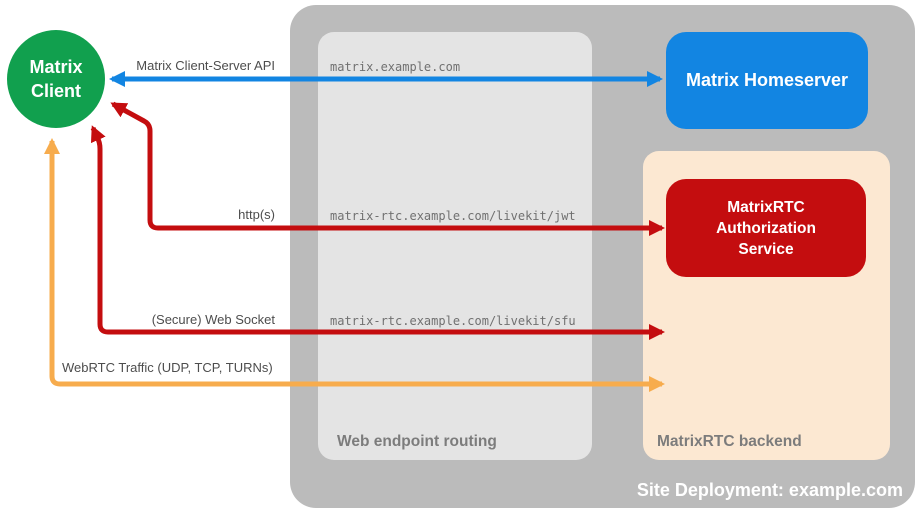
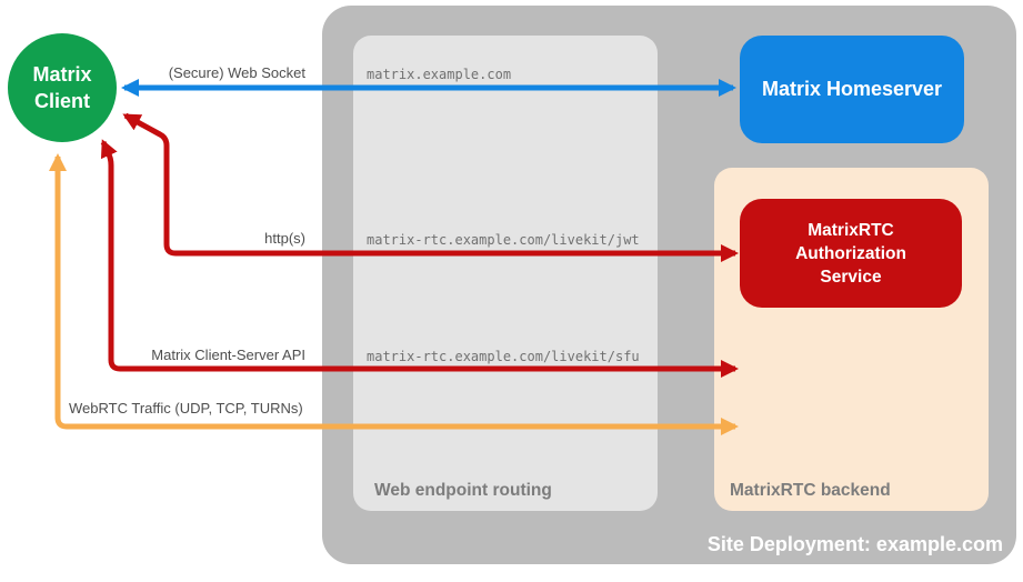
  Site Deployment: example.com
  Web endpoint routing
  MatrixRTC backend
  Matrix
  Client
  Matrix Homeserver
  MatrixRTC
  Authorization
  Service
  matrix.example.com
  matrix-rtc.example.com/livekit/jwt
  matrix-rtc.example.com/livekit/sfu
- Matrix Client-Server API
+ (Secure) Web Socket
  http(s)
- (Secure) Web Socket
+ Matrix Client-Server API
  WebRTC Traffic (UDP, TCP, TURNs)
